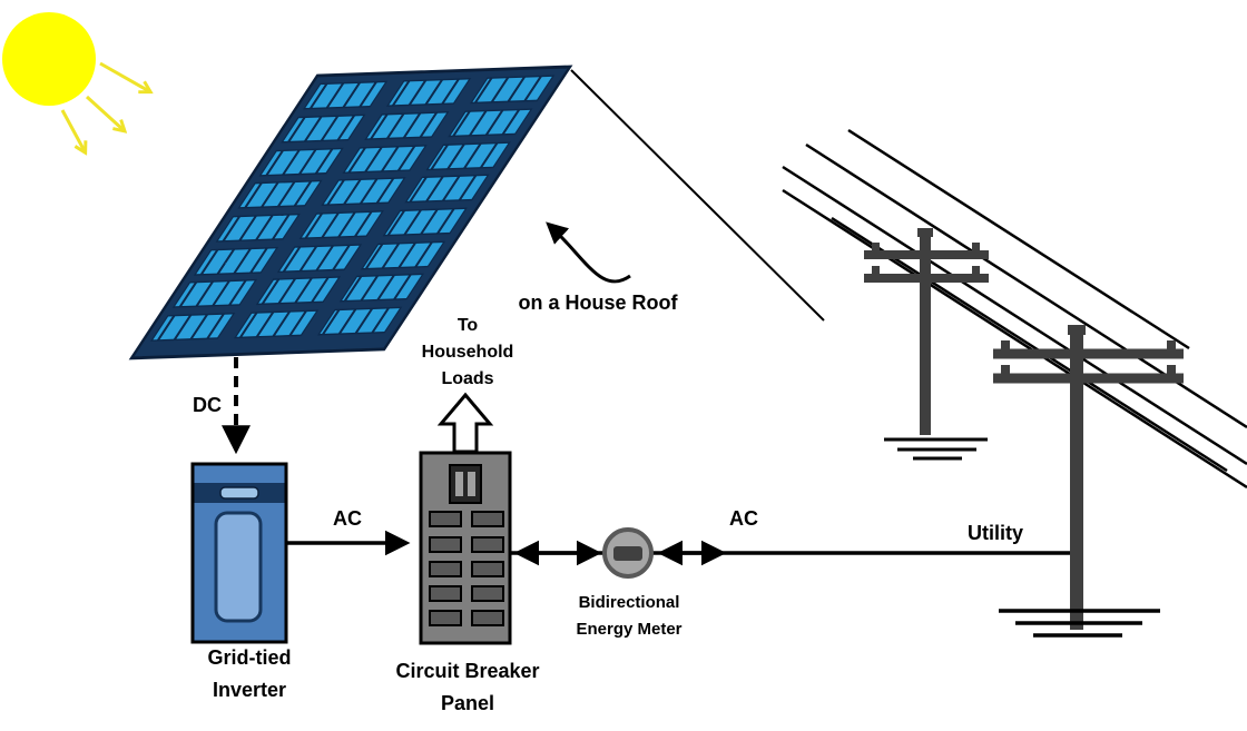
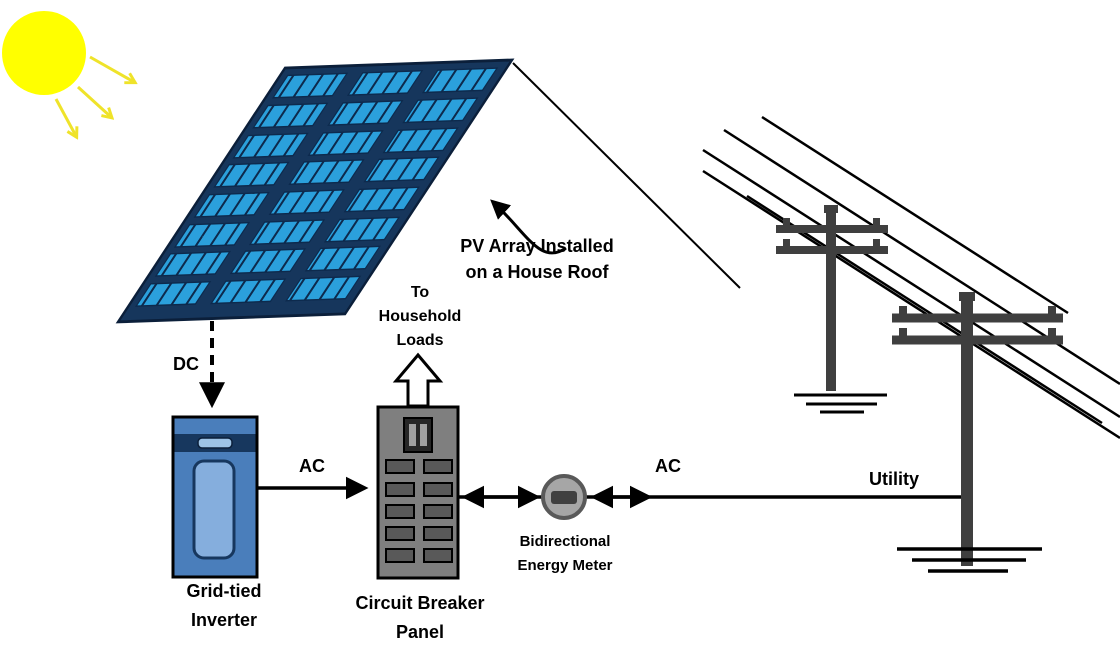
+ PV Array Installed
  on a House Roof
  To
  Household
  Loads
  DC
  AC
  AC
  Utility
  Bidirectional
  Energy Meter
  Grid-tied
  Inverter
  Circuit Breaker
  Panel
